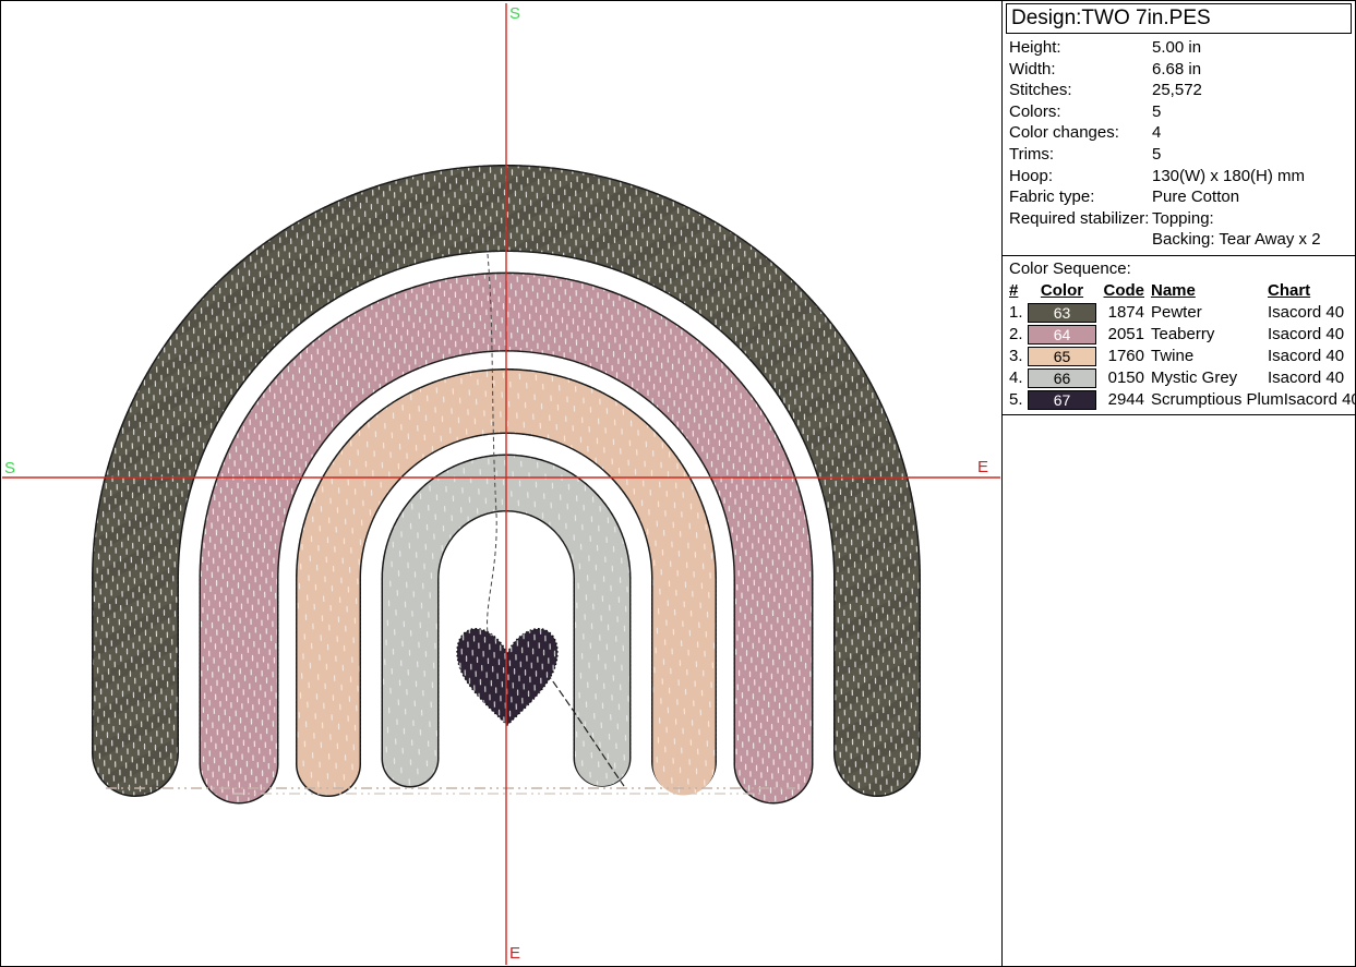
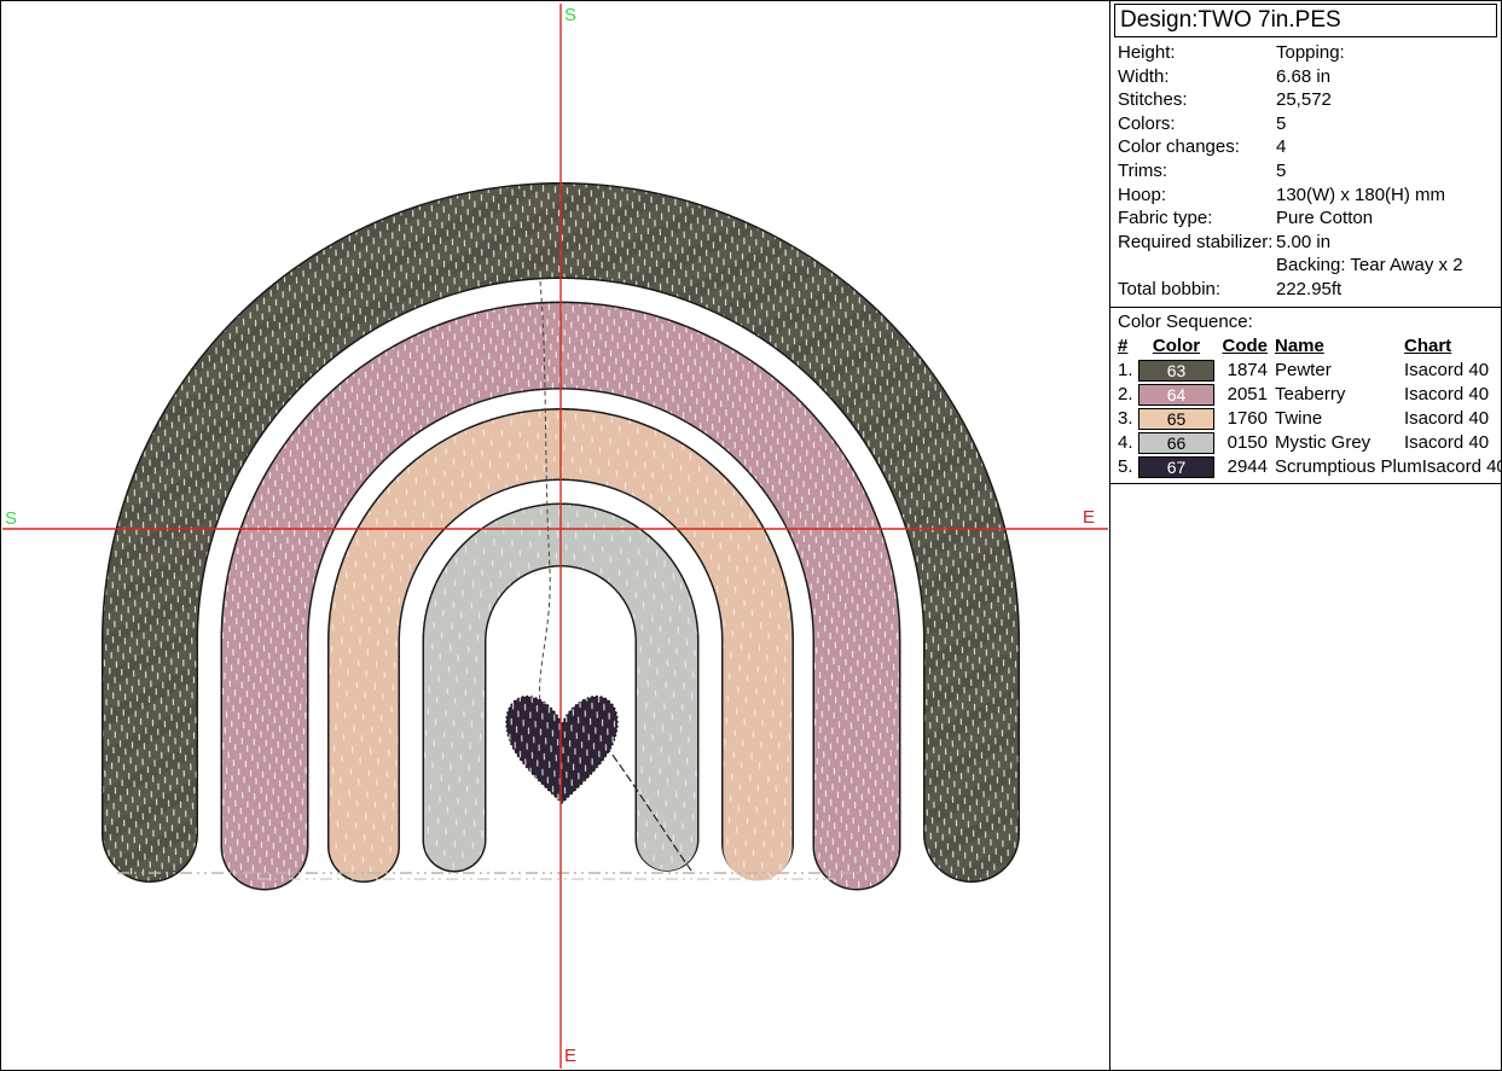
  S
  S
  E
  E
  Design:TWO 7in.PES
  Height:
- 5.00 in
+ Topping:
  Width:
  6.68 in
  Stitches:
  25,572
  Colors:
  5
  Color changes:
  4
  Trims:
  5
  Hoop:
  130(W) x 180(H) mm
  Fabric type:
  Pure Cotton
  Required stabilizer:
- Topping:
+ 5.00 in
  Backing: Tear Away x 2
+ Total bobbin:
+ 222.95ft
  Color Sequence:
  #
  Color
  Code
  Name
  Chart
  1.
  63
  1874
  Pewter
  Isacord 40
  2.
  64
  2051
  Teaberry
  Isacord 40
  3.
  65
  1760
  Twine
  Isacord 40
  4.
  66
  0150
  Mystic Grey
  Isacord 40
  5.
  67
  2944
  Scrumptious Plum
  Isacord 4
